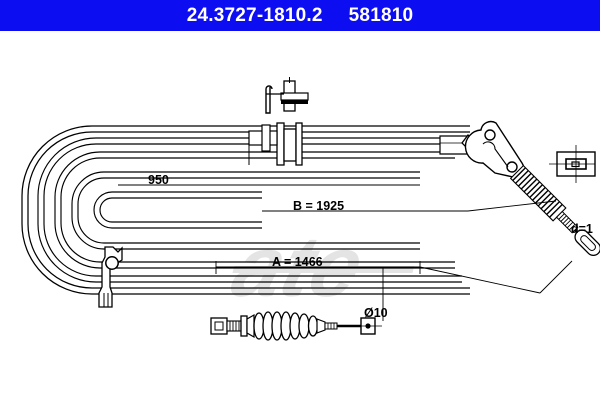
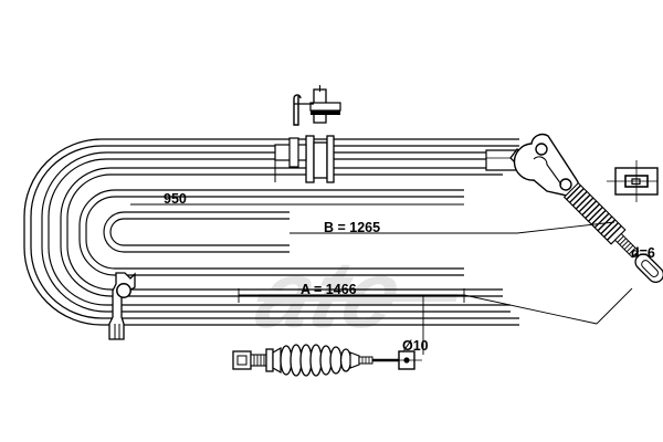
- 24.3727-1810.2
- 581810
  950
- B = 1925
+ B = 1265
  A = 1466
- d=1
+ d=6
  Ø10
